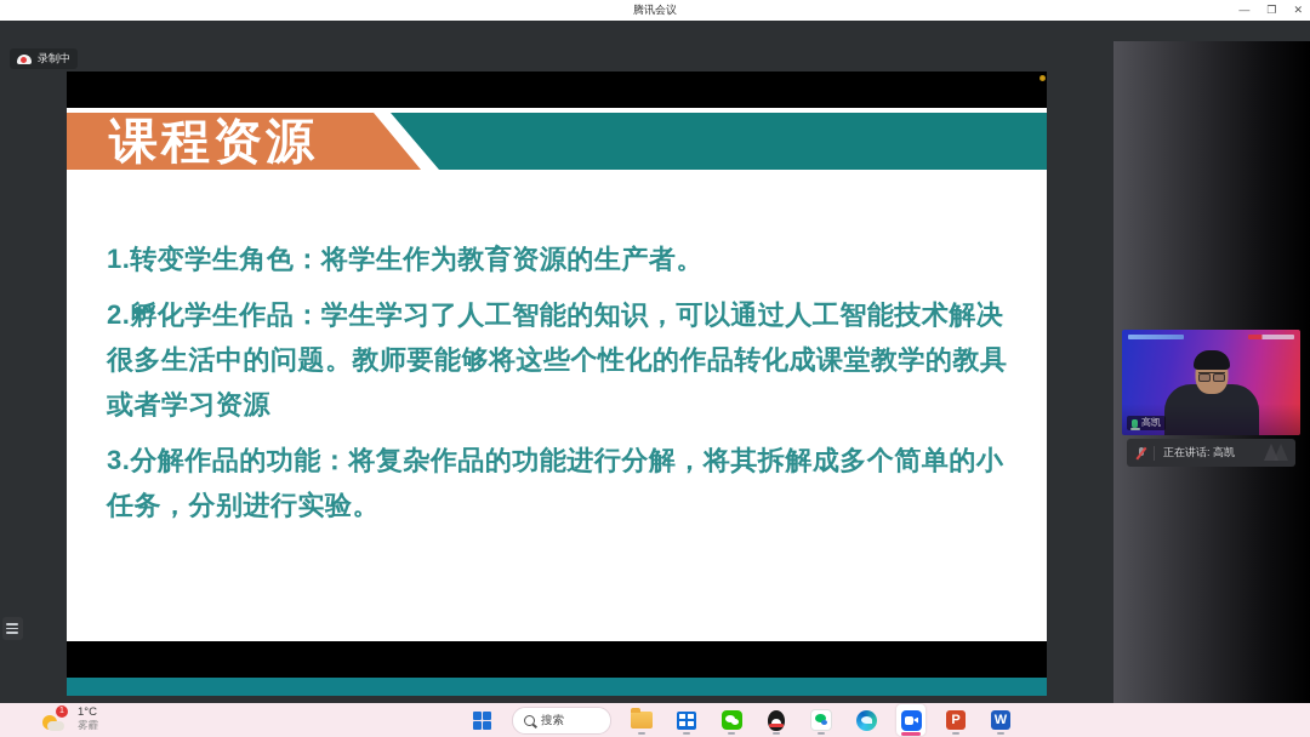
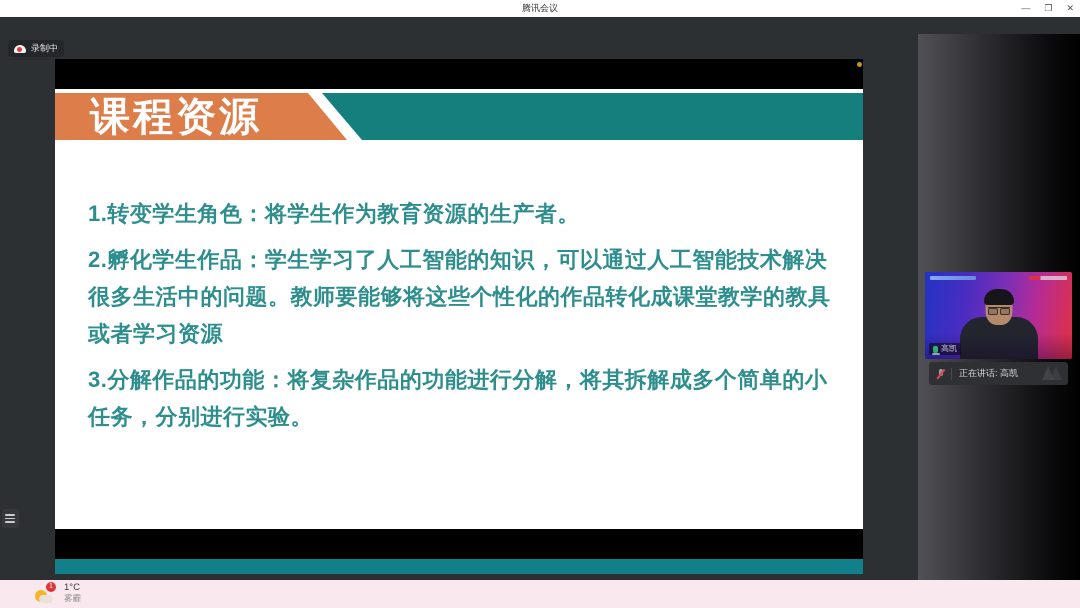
  腾讯会议
  —
  ❐
  ✕
  录制中
  课程资源
  1.转变学生角色：将学生作为教育资源的生产者。
  2.孵化学生作品：学生学习了人工智能的知识，可以通过人工智能技术解决
  很多生活中的问题。教师要能够将这些个性化的作品转化成课堂教学的教具
  或者学习资源
  3.分解作品的功能：将复杂作品的功能进行分解，将其拆解成多个简单的小
  任务，分别进行实验。
  正在讲话: 高凯
  1°C
  雾霾
- 搜索
- P
- W
